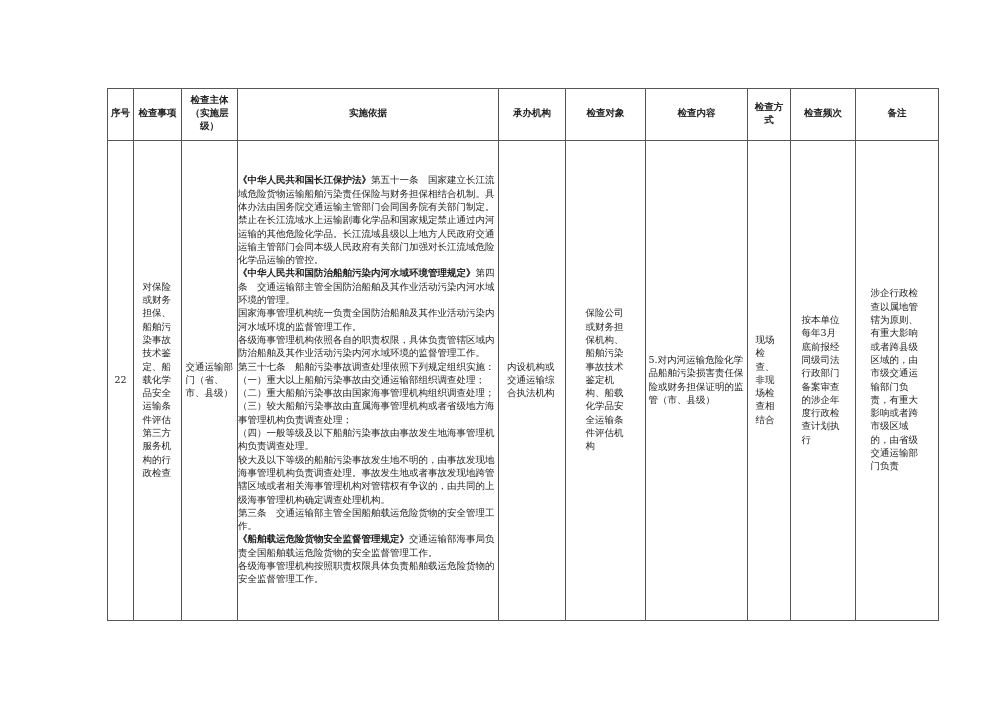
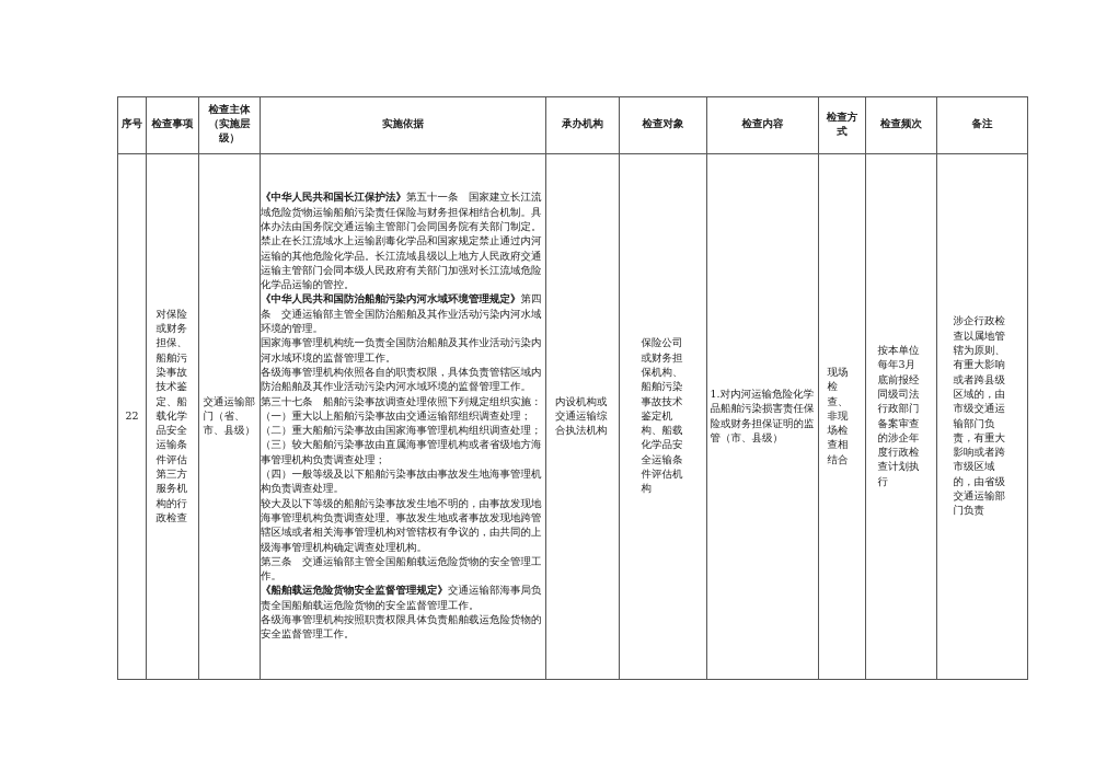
  序号	检查事项	检查主体（实施层级）	实施依据	承办机构	检查对象	检查内容	检查方式	检查频次	备注
- 22	对保险或财务担保、船舶污染事故技术鉴定、船载化学品安全运输条件评估第三方服务机构的行政检查	交通运输部门（省、市、县级）	《中华人民共和国长江保护法》第五十一条 国家建立长江流域危险货物运输船舶污染责任保险与财务担保相结合机制。具体办法由国务院交通运输主管部门会同国务院有关部门制定。 禁止在长江流域水上运输剧毒化学品和国家规定禁止通过内河运输的其他危险化学品。长江流域县级以上地方人民政府交通运输主管部门会同本级人民政府有关部门加强对长江流域危险化学品运输的管控。 《中华人民共和国防治船舶污染内河水域环境管理规定》第四条 交通运输部主管全国防治船舶及其作业活动污染内河水域环境的管理。 国家海事管理机构统一负责全国防治船舶及其作业活动污染内河水域环境的监督管理工作。 各级海事管理机构依照各自的职责权限，具体负责管辖区域内防治船舶及其作业活动污染内河水域环境的监督管理工作。 第三十七条 船舶污染事故调查处理依照下列规定组织实施：（一）重大以上船舶污染事故由交通运输部组织调查处理；（二）重大船舶污染事故由国家海事管理机构组织调查处理；（三）较大船舶污染事故由直属海事管理机构或者省级地方海事管理机构负责调查处理； （四）一般等级及以下船舶污染事故由事故发生地海事管理机构负责调查处理。 较大及以下等级的船舶污染事故发生地不明的，由事故发现地海事管理机构负责调查处理。事故发生地或者事故发现地跨管辖区域或者相关海事管理机构对管辖权有争议的，由共同的上级海事管理机构确定调查处理机构。 第三条 交通运输部主管全国船舶载运危险货物的安全管理工作。 《船舶载运危险货物安全监督管理规定》交通运输部海事局负责全国船舶载运危险货物的安全监督管理工作。 各级海事管理机构按照职责权限具体负责船舶载运危险货物的安全监督管理工作。	内设机构或交通运输综合执法机构	保险公司或财务担保机构、船舶污染事故技术鉴定机构、船载化学品安全运输条件评估机构	5.对内河运输危险化学品船舶污染损害责任保险或财务担保证明的监管（市、县级）	现场检查、非现场检查相结合	按本单位每年3月底前报经同级司法行政部门备案审查的涉企年度行政检查计划执行	涉企行政检查以属地管辖为原则、有重大影响或者跨县级区域的，由市级交通运输部门负责，有重大影响或者跨市级区域的，由省级交通运输部门负责
+ 22	对保险或财务担保、船舶污染事故技术鉴定、船载化学品安全运输条件评估第三方服务机构的行政检查	交通运输部门（省、市、县级）	《中华人民共和国长江保护法》第五十一条 国家建立长江流域危险货物运输船舶污染责任保险与财务担保相结合机制。具体办法由国务院交通运输主管部门会同国务院有关部门制定。 禁止在长江流域水上运输剧毒化学品和国家规定禁止通过内河运输的其他危险化学品。长江流域县级以上地方人民政府交通运输主管部门会同本级人民政府有关部门加强对长江流域危险化学品运输的管控。 《中华人民共和国防治船舶污染内河水域环境管理规定》第四条 交通运输部主管全国防治船舶及其作业活动污染内河水域环境的管理。 国家海事管理机构统一负责全国防治船舶及其作业活动污染内河水域环境的监督管理工作。 各级海事管理机构依照各自的职责权限，具体负责管辖区域内防治船舶及其作业活动污染内河水域环境的监督管理工作。 第三十七条 船舶污染事故调查处理依照下列规定组织实施：（一）重大以上船舶污染事故由交通运输部组织调查处理；（二）重大船舶污染事故由国家海事管理机构组织调查处理；（三）较大船舶污染事故由直属海事管理机构或者省级地方海事管理机构负责调查处理； （四）一般等级及以下船舶污染事故由事故发生地海事管理机构负责调查处理。 较大及以下等级的船舶污染事故发生地不明的，由事故发现地海事管理机构负责调查处理。事故发生地或者事故发现地跨管辖区域或者相关海事管理机构对管辖权有争议的，由共同的上级海事管理机构确定调查处理机构。 第三条 交通运输部主管全国船舶载运危险货物的安全管理工作。 《船舶载运危险货物安全监督管理规定》交通运输部海事局负责全国船舶载运危险货物的安全监督管理工作。 各级海事管理机构按照职责权限具体负责船舶载运危险货物的安全监督管理工作。	内设机构或交通运输综合执法机构	保险公司或财务担保机构、船舶污染事故技术鉴定机构、船载化学品安全运输条件评估机构	1.对内河运输危险化学品船舶污染损害责任保险或财务担保证明的监管（市、县级）	现场检查、非现场检查相结合	按本单位每年3月底前报经同级司法行政部门备案审查的涉企年度行政检查计划执行	涉企行政检查以属地管辖为原则、有重大影响或者跨县级区域的，由市级交通运输部门负责，有重大影响或者跨市级区域的，由省级交通运输部门负责
